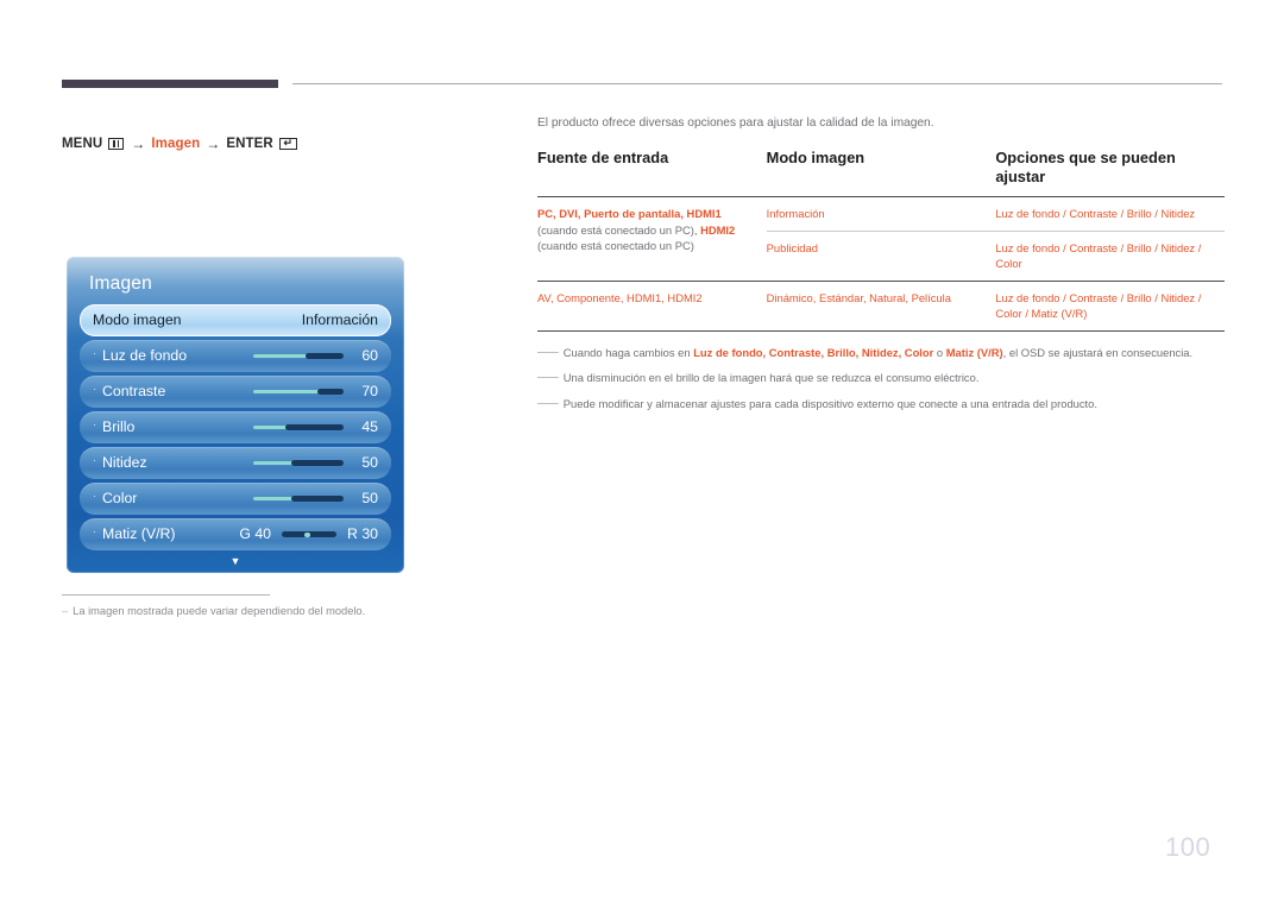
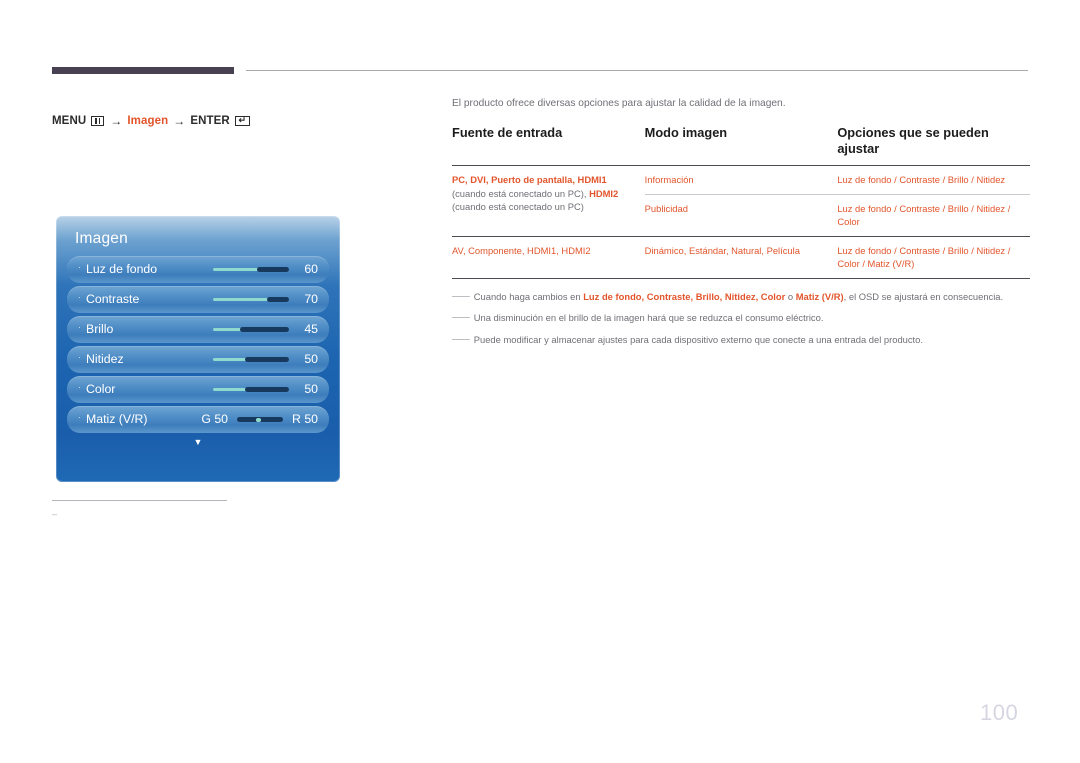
  MENU
  →
  Imagen
  →
  ENTER
  ↵
  Imagen
- Modo imagen
- Información
  ·
  Luz de fondo
  60
  ·
  Contraste
  70
  ·
  Brillo
  45
  ·
  Nitidez
  50
  ·
  Color
  50
  ·
  Matiz (V/R)
- G 40
+ G 50
- R 30
+ R 50
  ▼
  –
- La imagen mostrada puede variar dependiendo del modelo.
  El producto ofrece diversas opciones para ajustar la calidad de la imagen.
  Fuente de entrada	Modo imagen	Opciones que se pueden ajustar
  PC, DVI, Puerto de pantalla, HDMI1 (cuando está conectado un PC), HDMI2 (cuando está conectado un PC)	Información	Luz de fondo / Contraste / Brillo / Nitidez
  Publicidad	Luz de fondo / Contraste / Brillo / Nitidez / Color
  AV, Componente, HDMI1, HDMI2	Dinámico, Estándar, Natural, Película	Luz de fondo / Contraste / Brillo / Nitidez / Color / Matiz (V/R)
  ――
  Cuando haga cambios en Luz de fondo, Contraste, Brillo, Nitidez, Color o Matiz (V/R), el OSD se ajustará en consecuencia.
  ――
  Una disminución en el brillo de la imagen hará que se reduzca el consumo eléctrico.
  ――
  Puede modificar y almacenar ajustes para cada dispositivo externo que conecte a una entrada del producto.
  100
